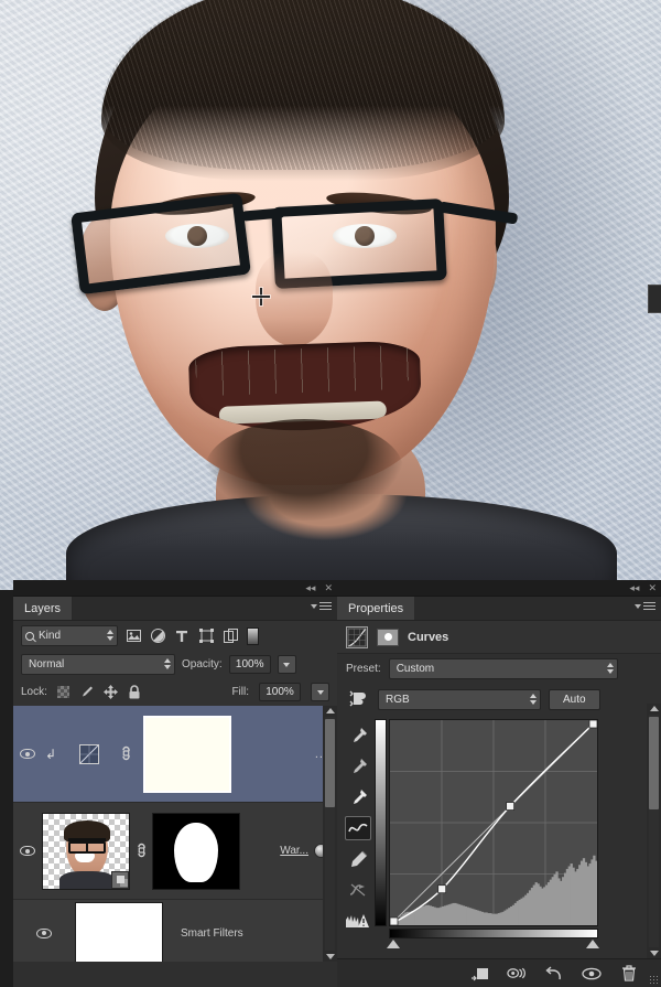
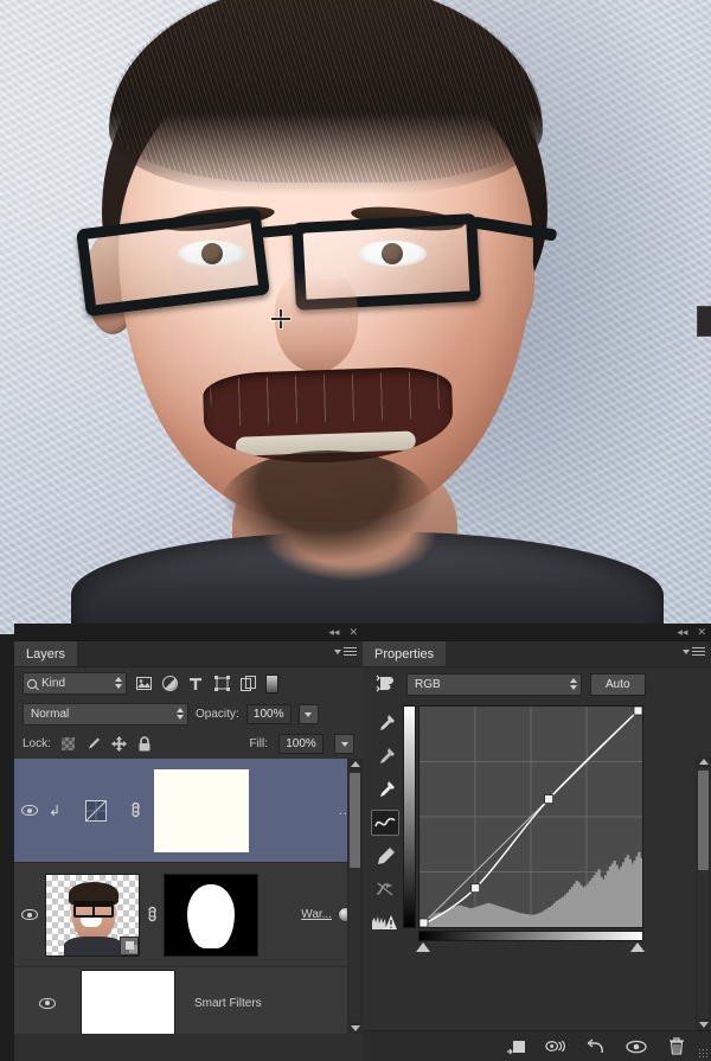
  ◂◂
  ✕
  Layers
  Kind
  Normal
  Opacity:
  100%
  Lock:
  Fill:
  100%
  ↲
  War...
  Smart Filters
  ◂◂
  ✕
  Properties
- Curves
- Preset:
- Custom
  RGB
  Auto
